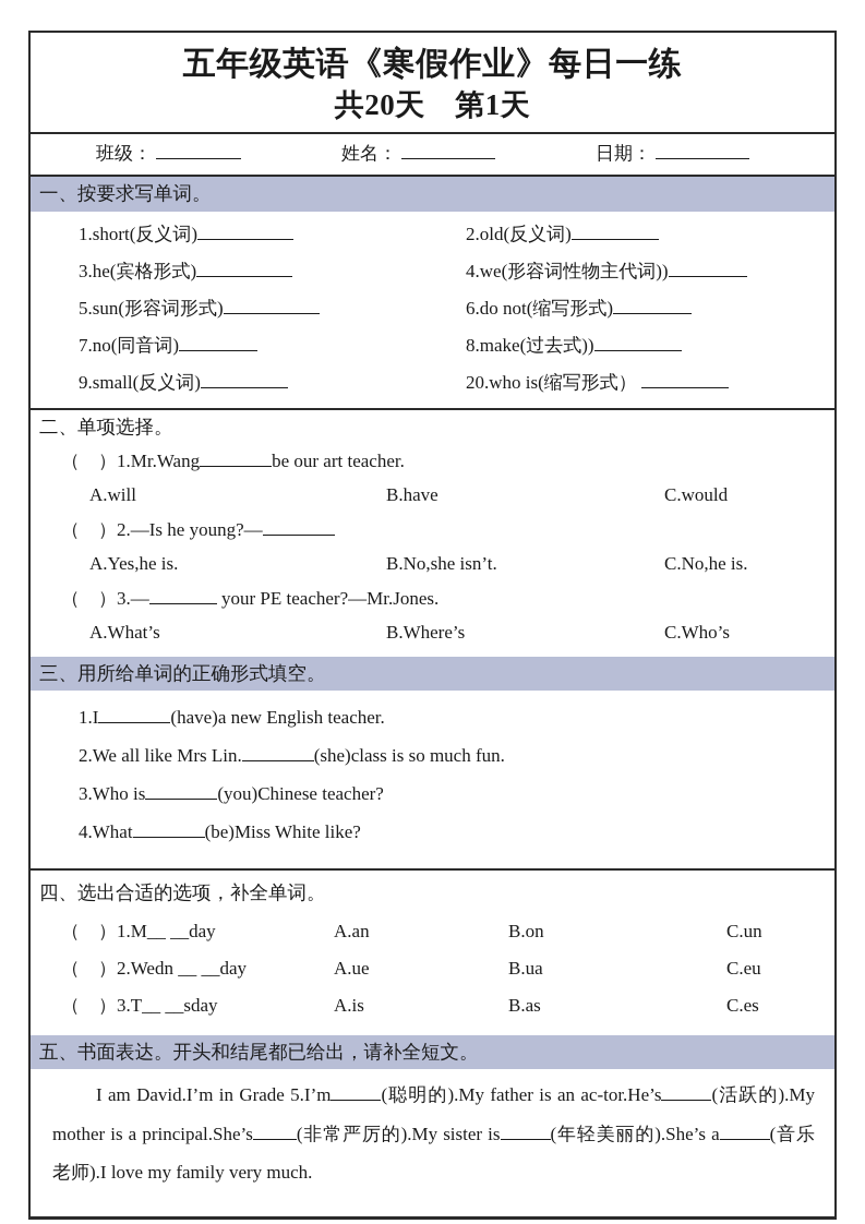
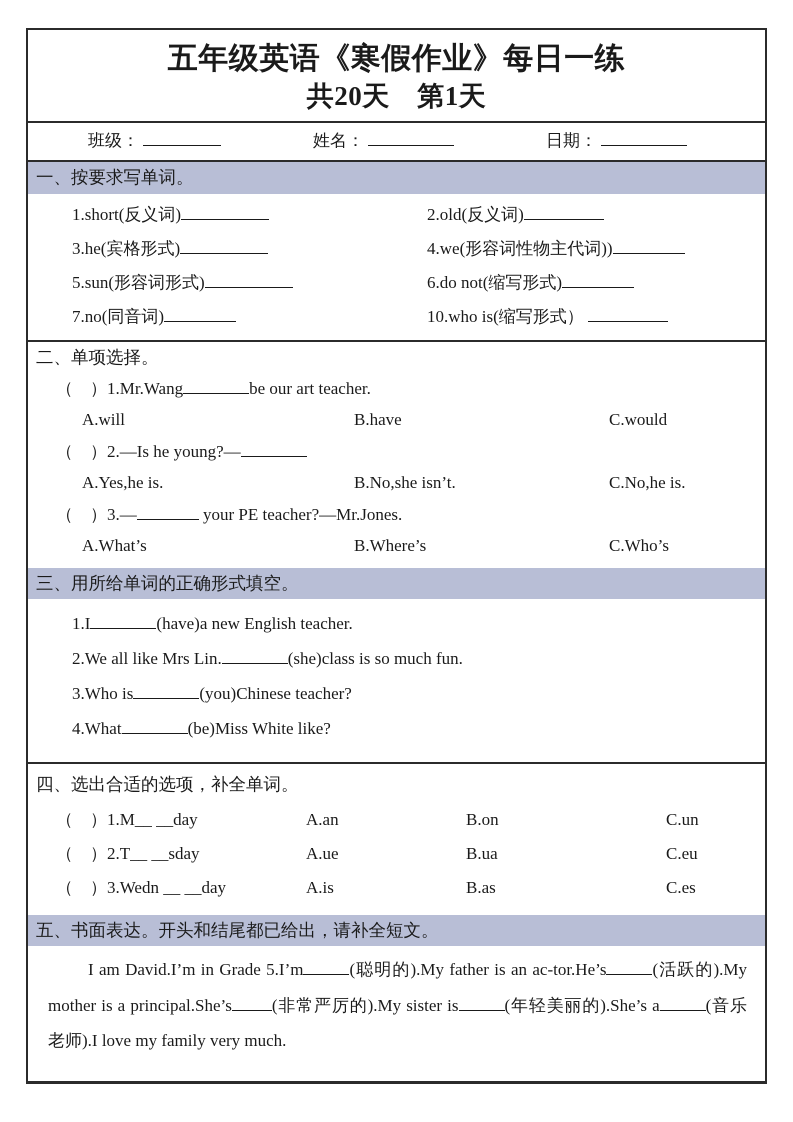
  五年级英语《寒假作业》每日一练
  共20天 第1天
  班级：
  姓名：
  日期：
  一、按要求写单词。
  1.short(反义词)
  2.old(反义词)
  3.he(宾格形式)
  4.we(形容词性物主代词))
  5.sun(形容词形式)
  6.do not(缩写形式)
  7.no(同音词)
- 8.make(过去式))
- 9.small(反义词)
- 20.who is(缩写形式）
+ 10.who is(缩写形式）
  二、单项选择。
  （ ）1.Mr.Wang be our art teacher.
  A.will
  B.have
  C.would
  （ ）2.—Is he young?—
  A.Yes,he is.
  B.No,she isn’t.
  C.No,he is.
  （ ）3.— your PE teacher?—Mr.Jones.
  A.What’s
  B.Where’s
  C.Who’s
  三、用所给单词的正确形式填空。
  1.I (have)a new English teacher.
  2.We all like Mrs Lin. (she)class is so much fun.
  3.Who is (you)Chinese teacher?
  4.What (be)Miss White like?
  四、选出合适的选项，补全单词。
  （ ）1.M__ __day
  A.an
  B.on
  C.un
- （ ）2.Wedn __ __day
+ （ ）2.T__ __sday
  A.ue
  B.ua
  C.eu
- （ ）3.T__ __sday
+ （ ）3.Wedn __ __day
  A.is
  B.as
  C.es
  五、书面表达。开头和结尾都已给出，请补全短文。
  I am David.I’m in Grade 5.I’m (聪明的).My father is an ac-tor.He’s (活跃的).My mother is a principal.She’s (非常严厉的).My sister is (年轻美丽的).She’s a (音乐老师).I love my family very much.
